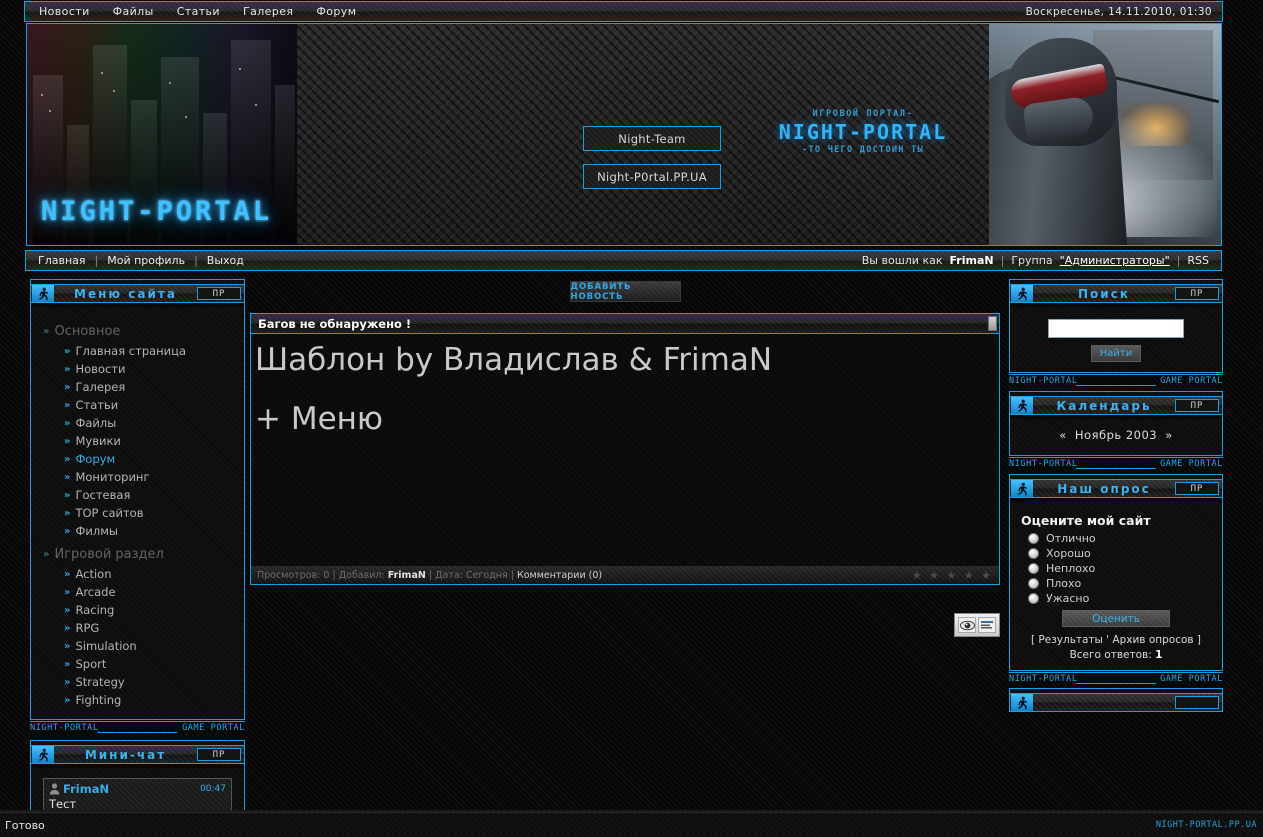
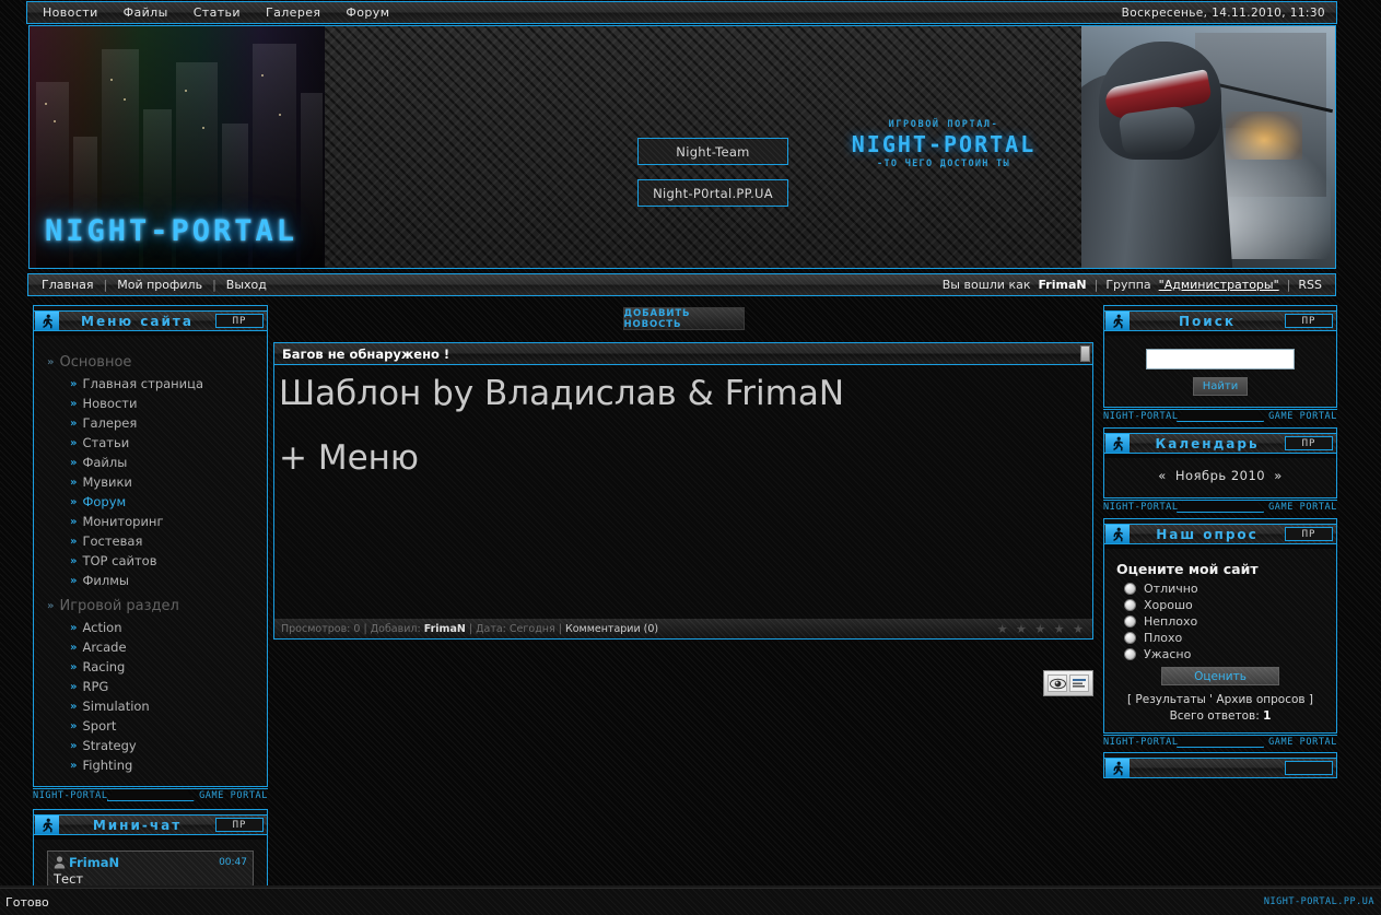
  Новости
  Файлы
  Статьи
  Галерея
  Форум
- Воскресенье, 14.11.2010, 01:30
+ Воскресенье, 14.11.2010, 11:30
  NIGHT-PORTAL
  Night-Team
  Night-P0rtal.PP.UA
  ИГРОВОЙ ПОРТАЛ-
  NIGHT-PORTAL
  -ТО ЧЕГО ДОСТОИН ТЫ
  Главная
  |
  Мой профиль
  |
  Выход
  Вы вошли как
  FrimaN
  |
  Группа
  "Администраторы"
  |
  RSS
  Меню сайта
  ПР
  »
  Основное
  »
  Главная страница
  »
  Новости
  »
  Галерея
  »
  Статьи
  »
  Файлы
  »
  Мувики
  »
  Форум
  »
  Мониторинг
  »
  Гостевая
  »
  TOP сайтов
  »
  Филмы
  »
  Игровой раздел
  »
  Action
  »
  Arcade
  »
  Racing
  »
  RPG
  »
  Simulation
  »
  Sport
  »
  Strategy
  »
  Fighting
  NIGHT-PORTAL
  GAME PORTAL
  Мини-чат
  ПР
  FrimaN
  00:47
  Тест
  ДОБАВИТЬ НОВОСТЬ
  Багов не обнаружено !
  Шаблон by Владислав & FrimaN
  + Меню
  Просмотров:
  0
  |
  Добавил:
  FrimaN
  |
  Дата:
  Сегодня
  |
  Комментарии (0)
  ★ ★ ★ ★ ★
  Поиск
  ПР
  Найти
  NIGHT-PORTAL
  GAME PORTAL
  Календарь
  ПР
- « Ноябрь 2003 »
+ « Ноябрь 2010 »
  NIGHT-PORTAL
  GAME PORTAL
  Наш опрос
  ПР
  Оцените мой сайт
  Отлично
  Хорошо
  Неплохо
  Плохо
  Ужасно
  Оценить
  [ Результаты ' Архив опросов ]
  Всего ответов: 1
  NIGHT-PORTAL
  GAME PORTAL
  Готово
  NIGHT-PORTAL.PP.UA
